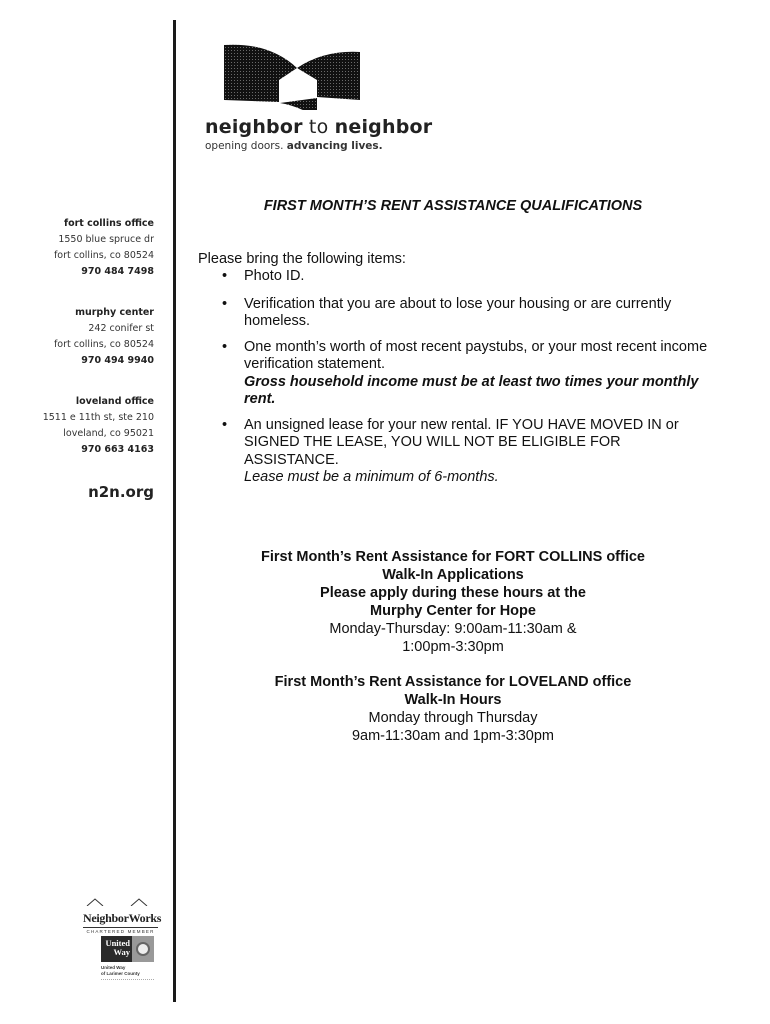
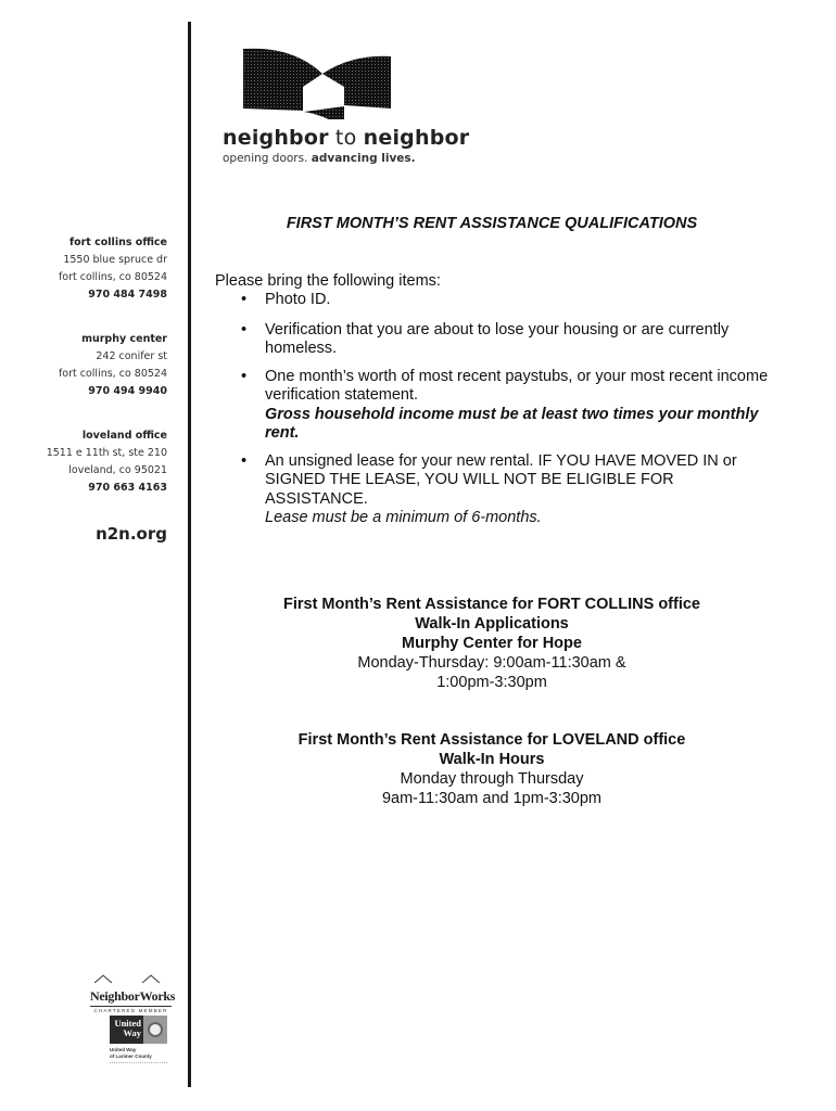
  neighbor to neighbor
  opening doors. advancing lives.
  fort collins office
  1550 blue spruce dr
  fort collins, co 80524
  970 484 7498
  murphy center
  242 conifer st
  fort collins, co 80524
  970 494 9940
  loveland office
  1511 e 11th st, ste 210
  loveland, co 95021
  970 663 4163
  n2n.org
  NeighborWorks
  United
  Way
  FIRST MONTH’S RENT ASSISTANCE QUALIFICATIONS
  Please bring the following items:
  •
  Photo ID.
  •
  Verification that you are about to lose your housing or are currently homeless.
  •
  One month’s worth of most recent paystubs, or your most recent income verification statement.
  Gross household income must be at least two times your monthly rent.
  •
  An unsigned lease for your new rental. IF YOU HAVE MOVED IN or SIGNED THE LEASE, YOU WILL NOT BE ELIGIBLE FOR ASSISTANCE.
  Lease must be a minimum of 6-months.
  First Month’s Rent Assistance for FORT COLLINS office
  Walk-In Applications
- Please apply during these hours at the
  Murphy Center for Hope
  Monday-Thursday: 9:00am-11:30am &
  1:00pm-3:30pm
  First Month’s Rent Assistance for LOVELAND office
  Walk-In Hours
  Monday through Thursday
  9am-11:30am and 1pm-3:30pm
